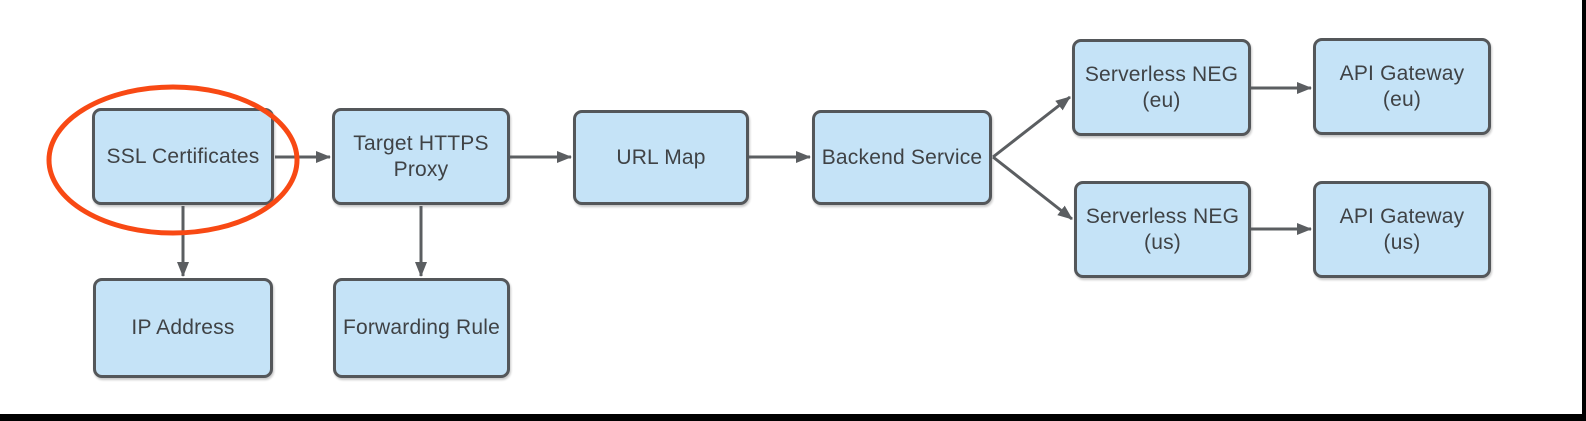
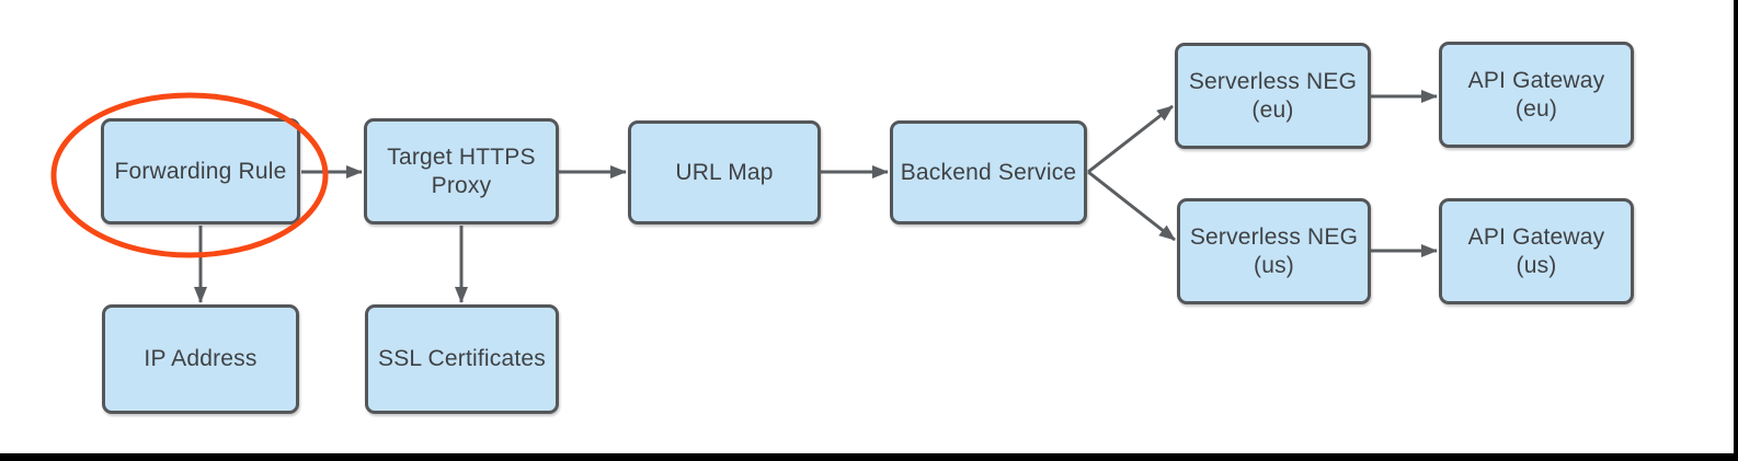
- SSL Certificates
+ Forwarding Rule
  Target HTTPS
  Proxy
  URL Map
  Backend Service
  Serverless NEG
  (eu)
  API Gateway
  (eu)
  Serverless NEG
  (us)
  API Gateway
  (us)
  IP Address
- Forwarding Rule
+ SSL Certificates
